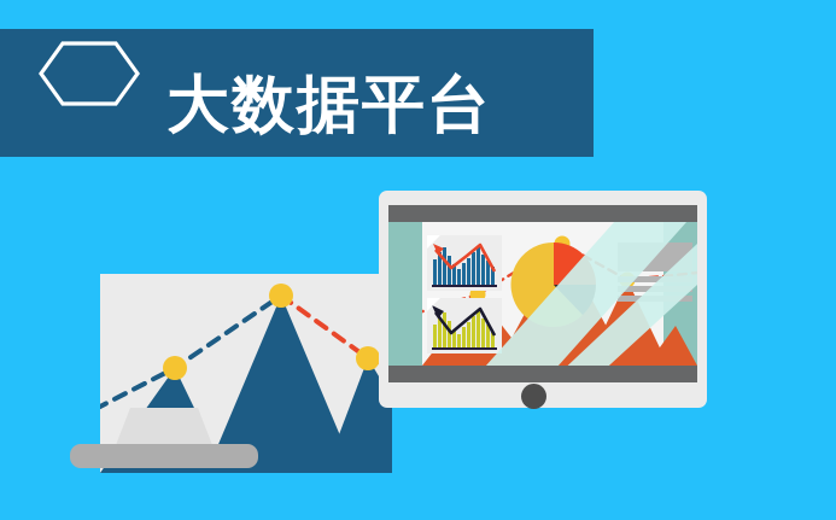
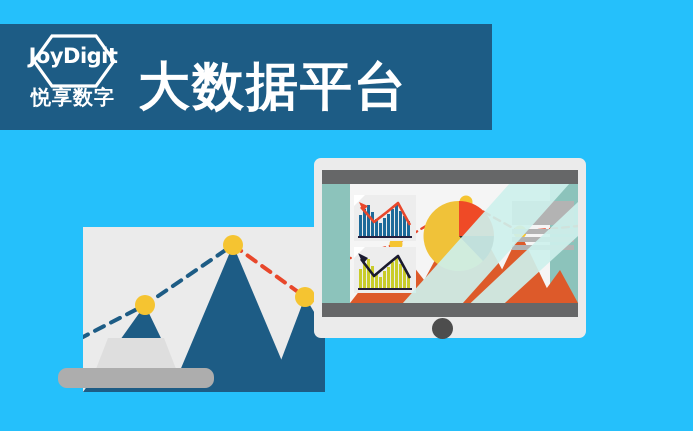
+ JoyDigit
+ 悦享数字
  大数据平台
